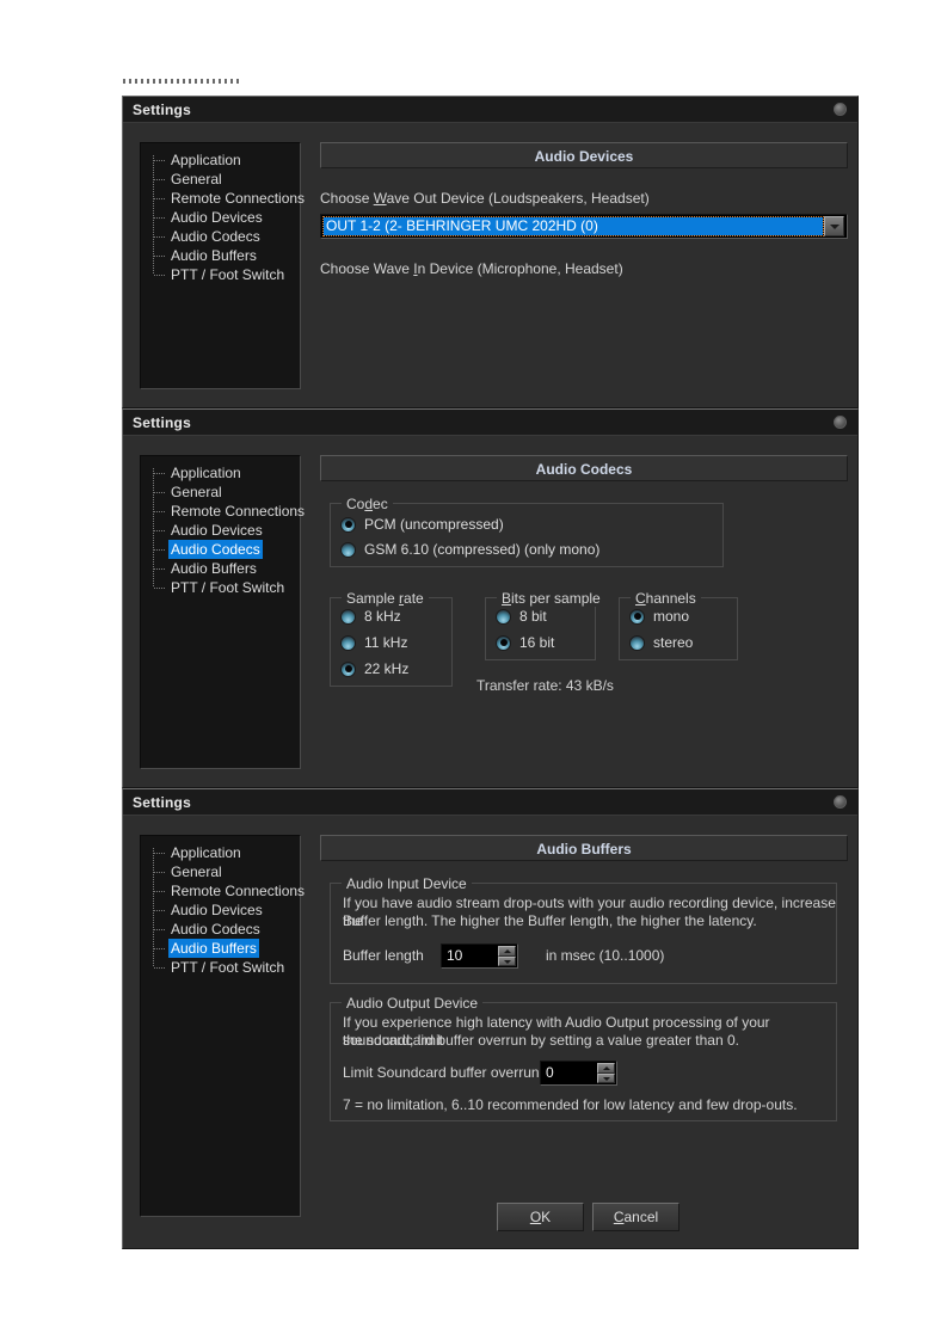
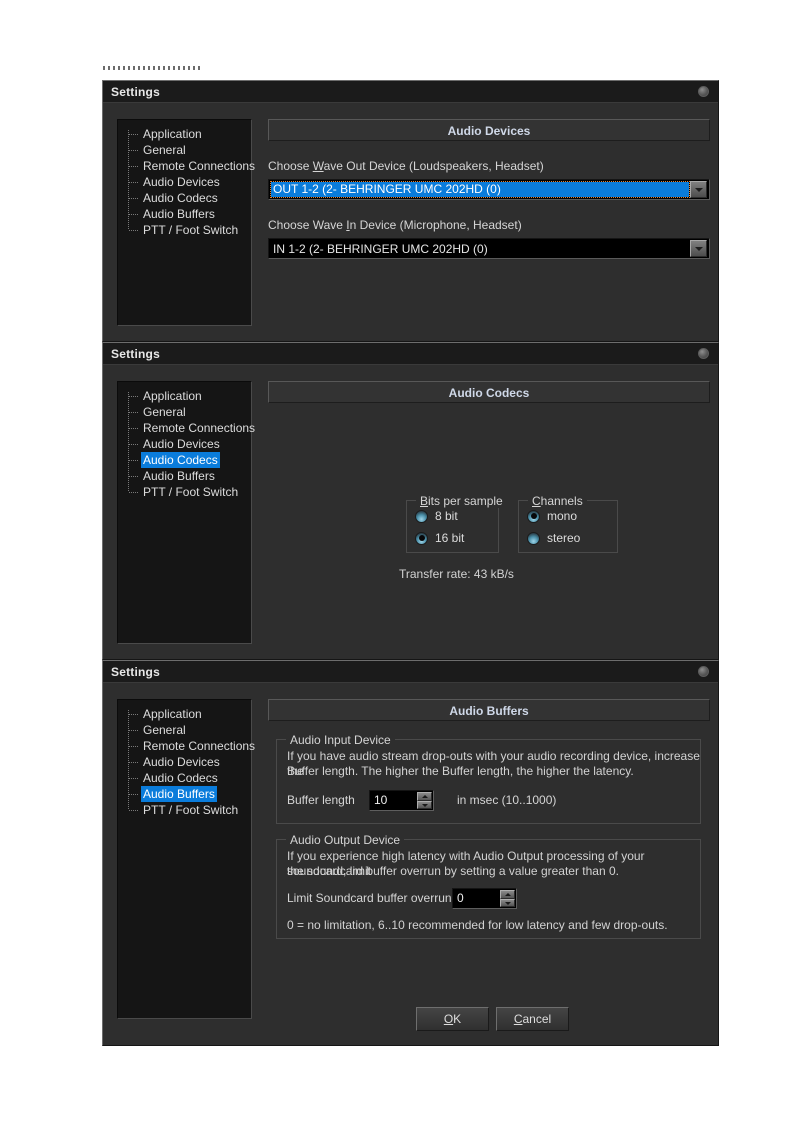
  Settings
  Application
  General
  Remote Connections
  Audio Devices
  Audio Codecs
  Audio Buffers
  PTT / Foot Switch
  Audio Devices
  Choose Wave Out Device (Loudspeakers, Headset)
  OUT 1-2 (2- BEHRINGER UMC 202HD (0)
  Choose Wave In Device (Microphone, Headset)
+ IN 1-2 (2- BEHRINGER UMC 202HD (0)
  Settings
  Application
  General
  Remote Connections
  Audio Devices
  Audio Codecs
  Audio Buffers
  PTT / Foot Switch
  Audio Codecs
- Codec
- PCM (uncompressed)
- GSM 6.10 (compressed) (only mono)
- Sample rate
- 8 kHz
- 11 kHz
- 22 kHz
  Bits per sample
  8 bit
  16 bit
  Channels
  mono
  stereo
  Transfer rate: 43 kB/s
  Settings
  Application
  General
  Remote Connections
  Audio Devices
  Audio Codecs
  Audio Buffers
  PTT / Foot Switch
  Audio Buffers
  Audio Input Device
  If you have audio stream drop-outs with your audio recording device, increase the
  Buffer length. The higher the Buffer length, the higher the latency.
  Buffer length
  10
  in msec (10..1000)
  Audio Output Device
  If you experience high latency with Audio Output processing of your soundcard, limit
  the soundcard buffer overrun by setting a value greater than 0.
  Limit Soundcard buffer overrun
  0
- 7 = no limitation, 6..10 recommended for low latency and few drop-outs.
+ 0 = no limitation, 6..10 recommended for low latency and few drop-outs.
  OK
  Cancel
